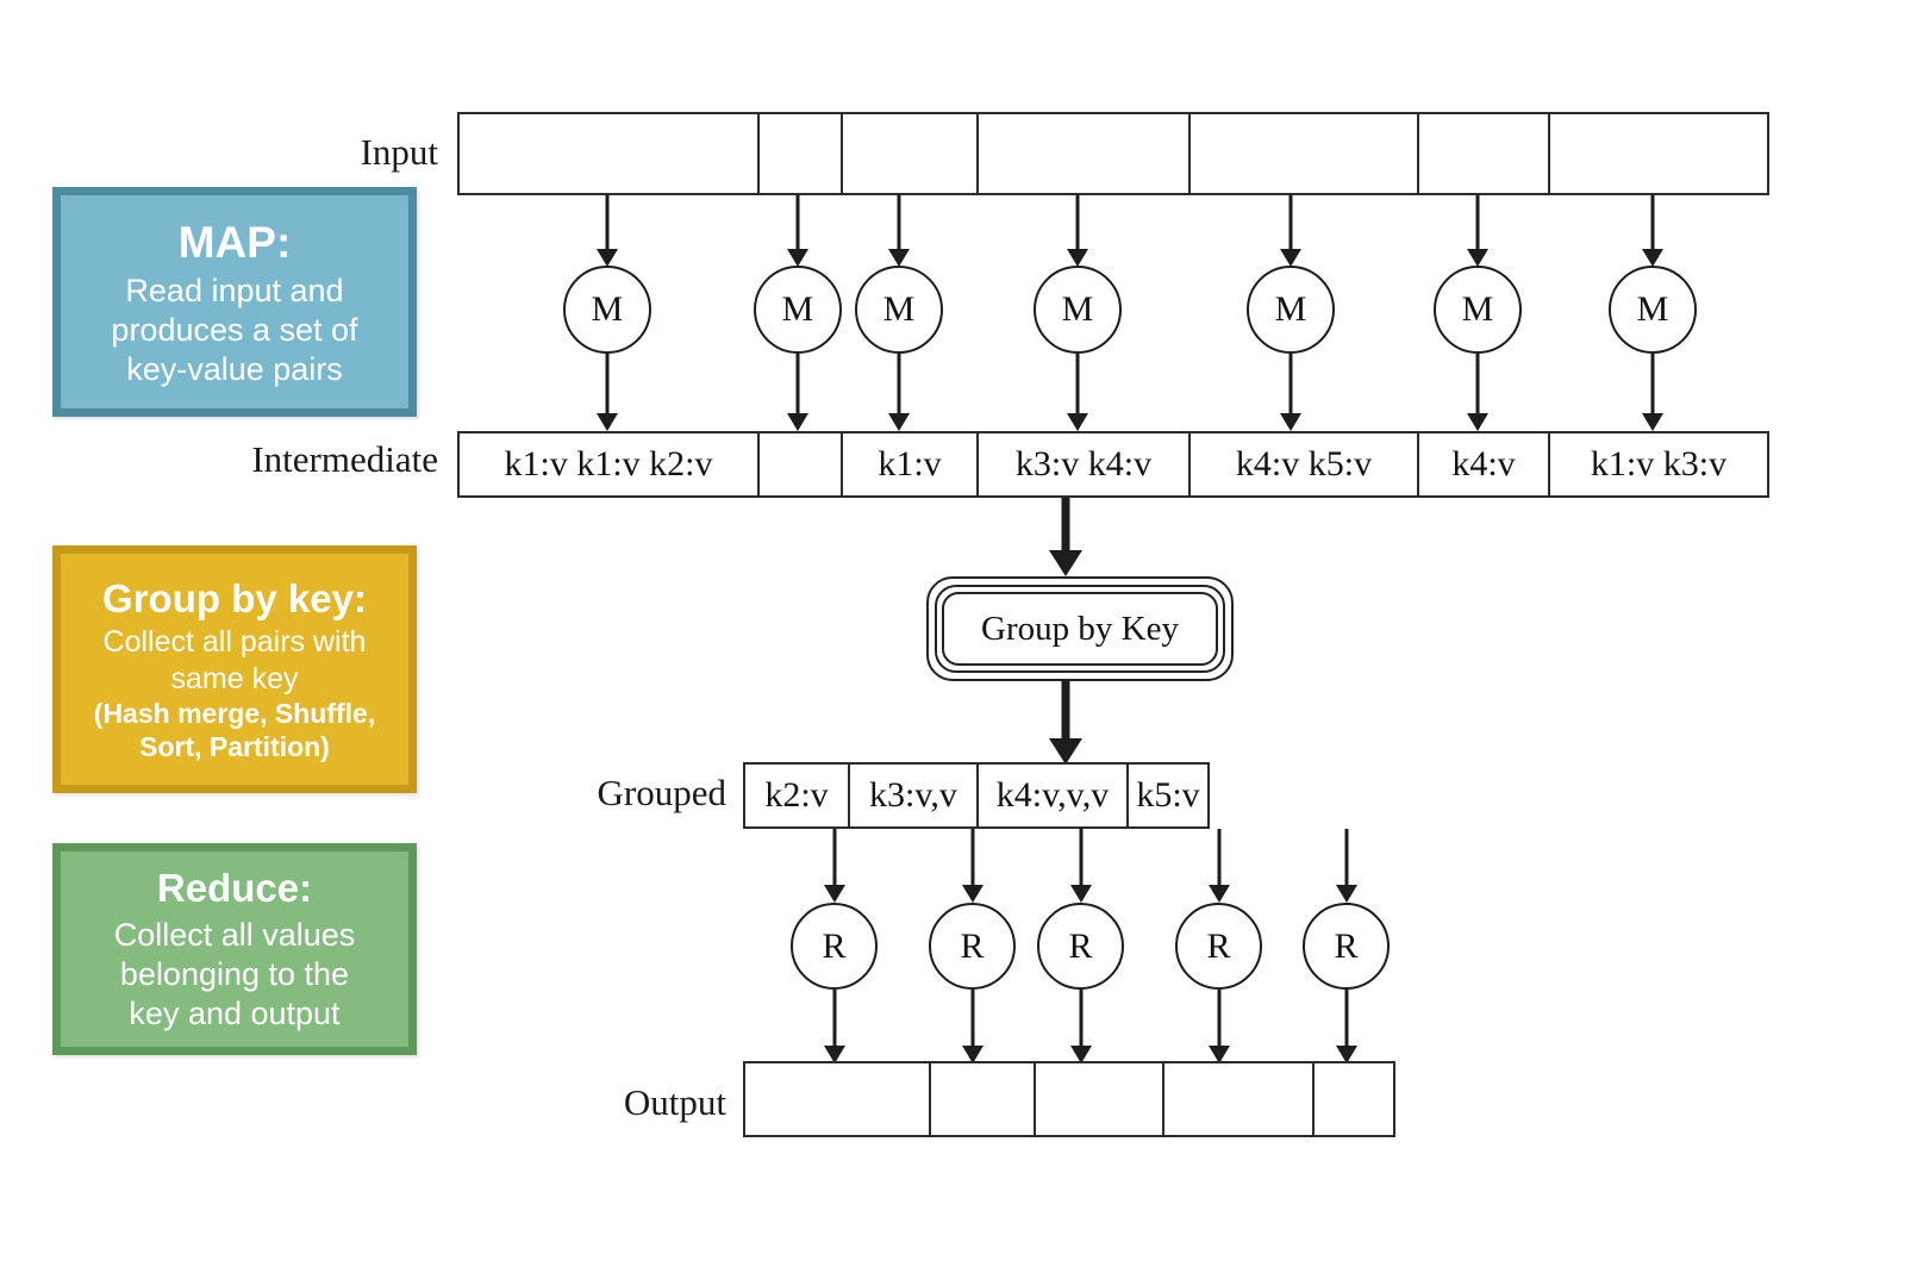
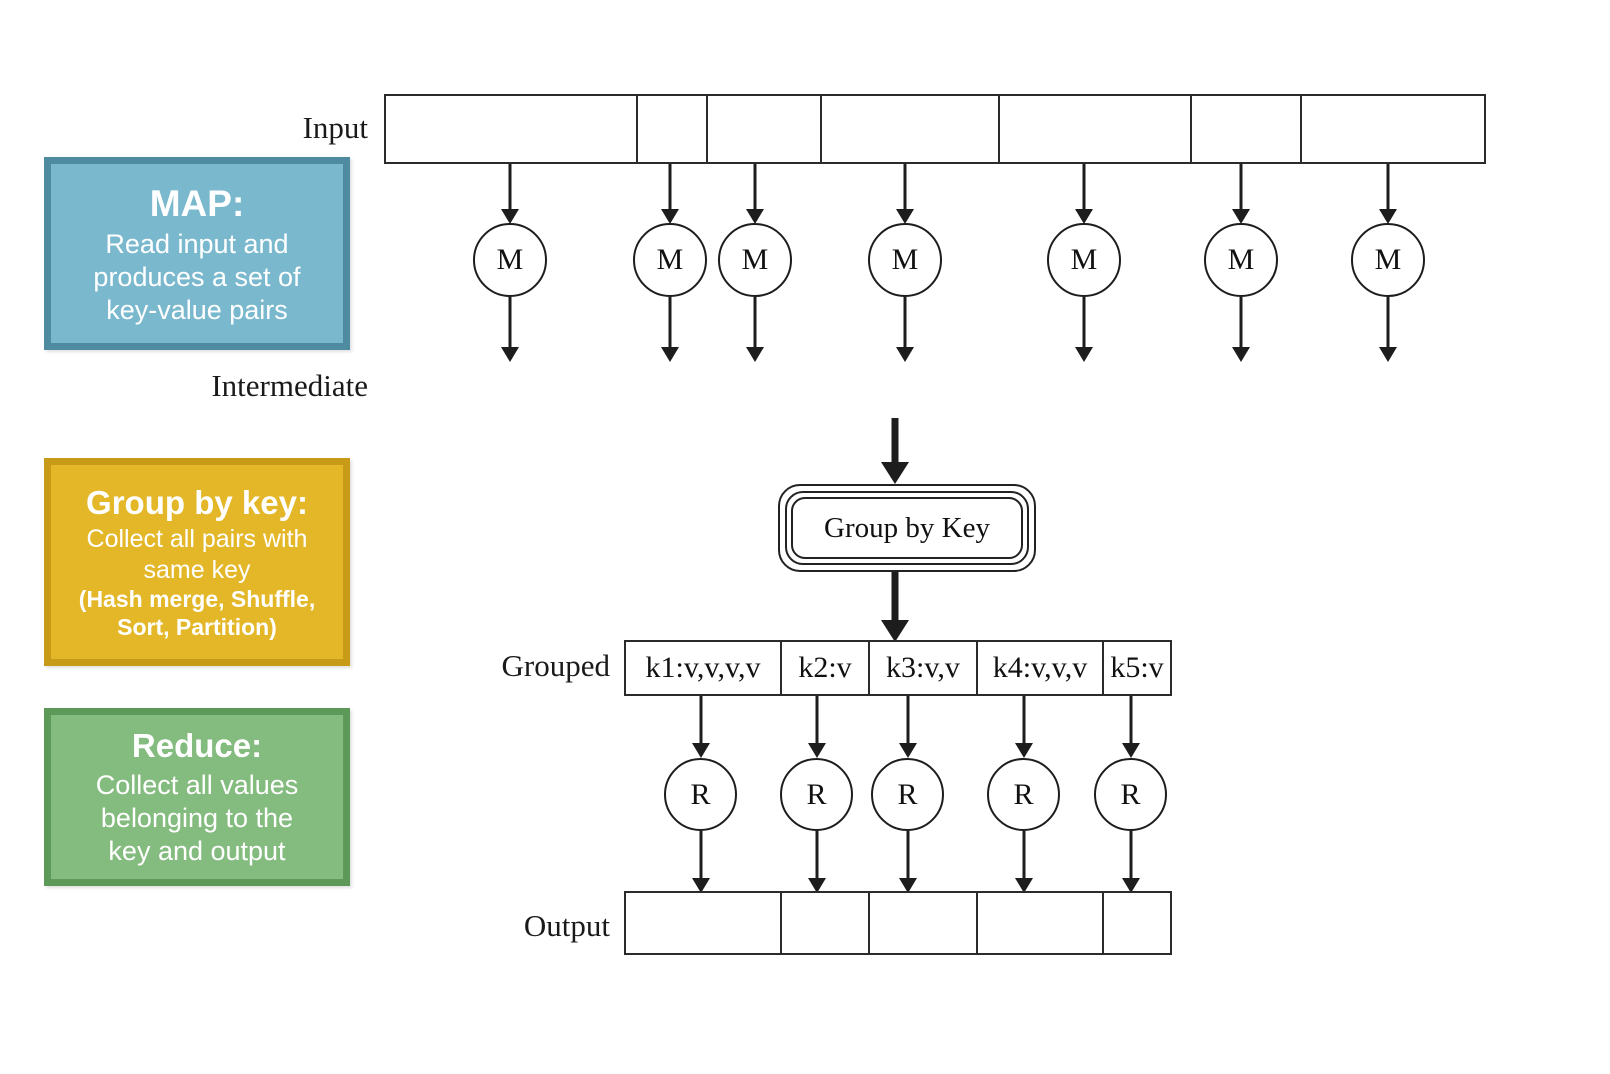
  MAP:
  Read input and
  produces a set of
  key-value pairs
  Group by key:
  Collect all pairs with
  same key
  (Hash merge, Shuffle,
  Sort, Partition)
  Reduce:
  Collect all values
  belonging to the
  key and output
  Input
  Intermediate
  Grouped
  Output
  M
  M
  M
  M
  M
  M
  M
- k1:v k1:v k2:v
- k1:v
- k3:v k4:v
- k4:v k5:v
- k4:v
- k1:v k3:v
  Group by Key
+ k1:v,v,v,v
  k2:v
  k3:v,v
  k4:v,v,v
  k5:v
  R
  R
  R
  R
  R
